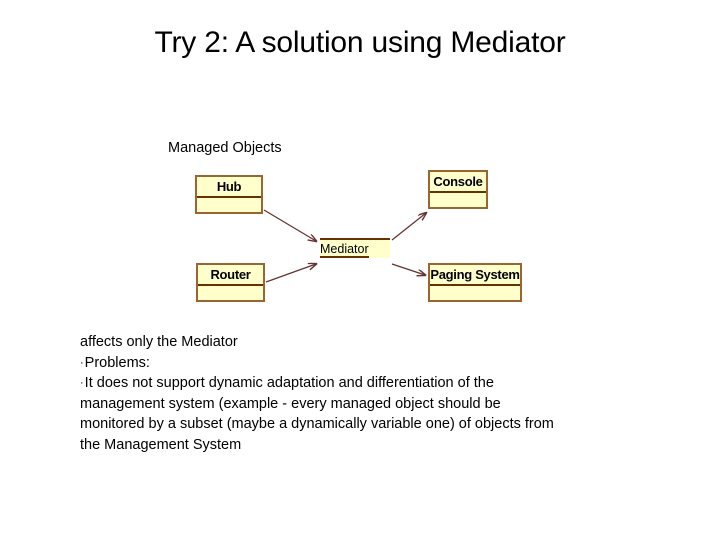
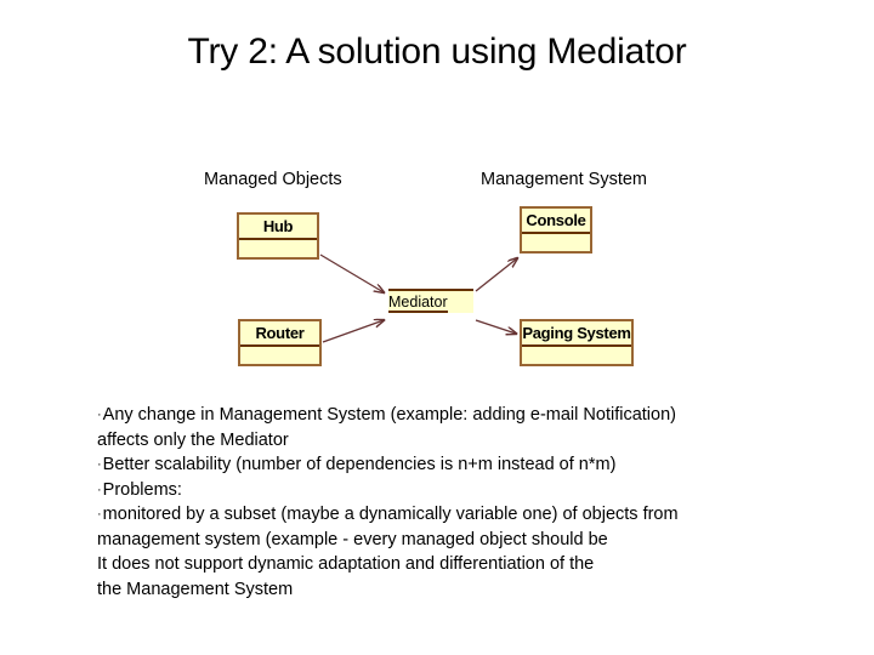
  Try 2: A solution using Mediator
  Managed Objects
+ Management System
  Hub
  Router
  Mediator
  Console
  Paging System
+ ·Any change in Management System (example: adding e-mail Notification)
  affects only the Mediator
+ ·Better scalability (number of dependencies is n+m instead of n*m)
  ·Problems:
- ·It does not support dynamic adaptation and differentiation of the
+ ·monitored by a subset (maybe a dynamically variable one) of objects from
  management system (example - every managed object should be
- monitored by a subset (maybe a dynamically variable one) of objects from
+ It does not support dynamic adaptation and differentiation of the
  the Management System
